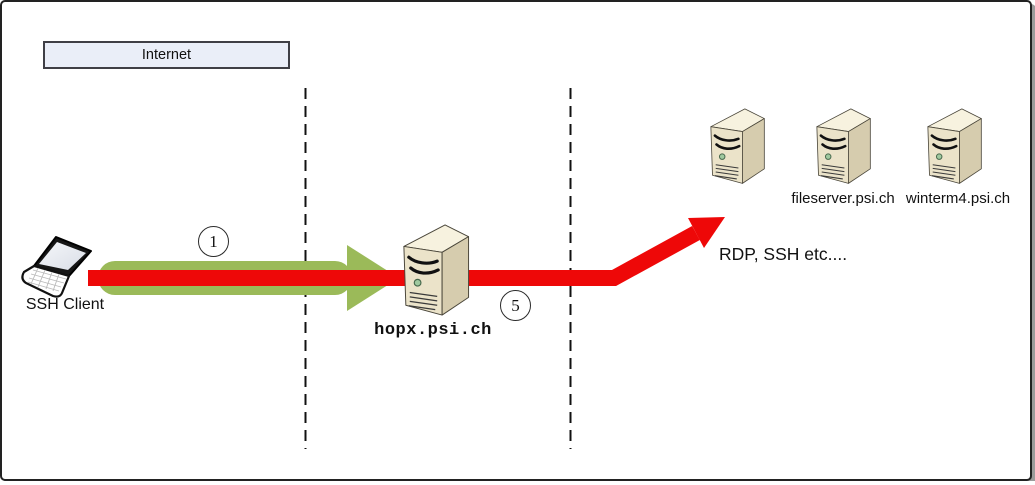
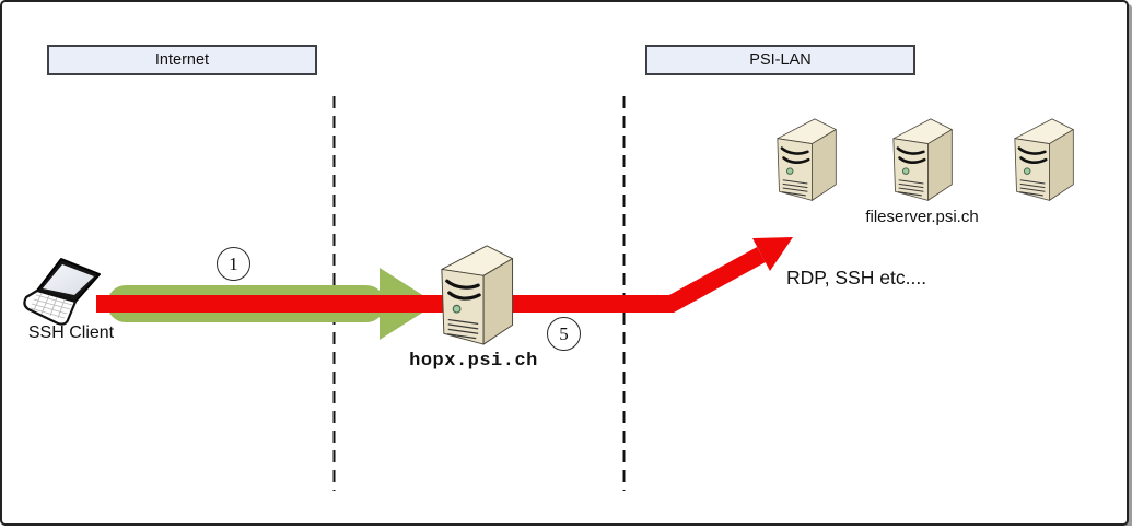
  Internet
+ PSI-LAN
  1
  5
  SSH Client
  hopx.psi.ch
  fileserver.psi.ch
- winterm4.psi.ch
  RDP, SSH etc....
